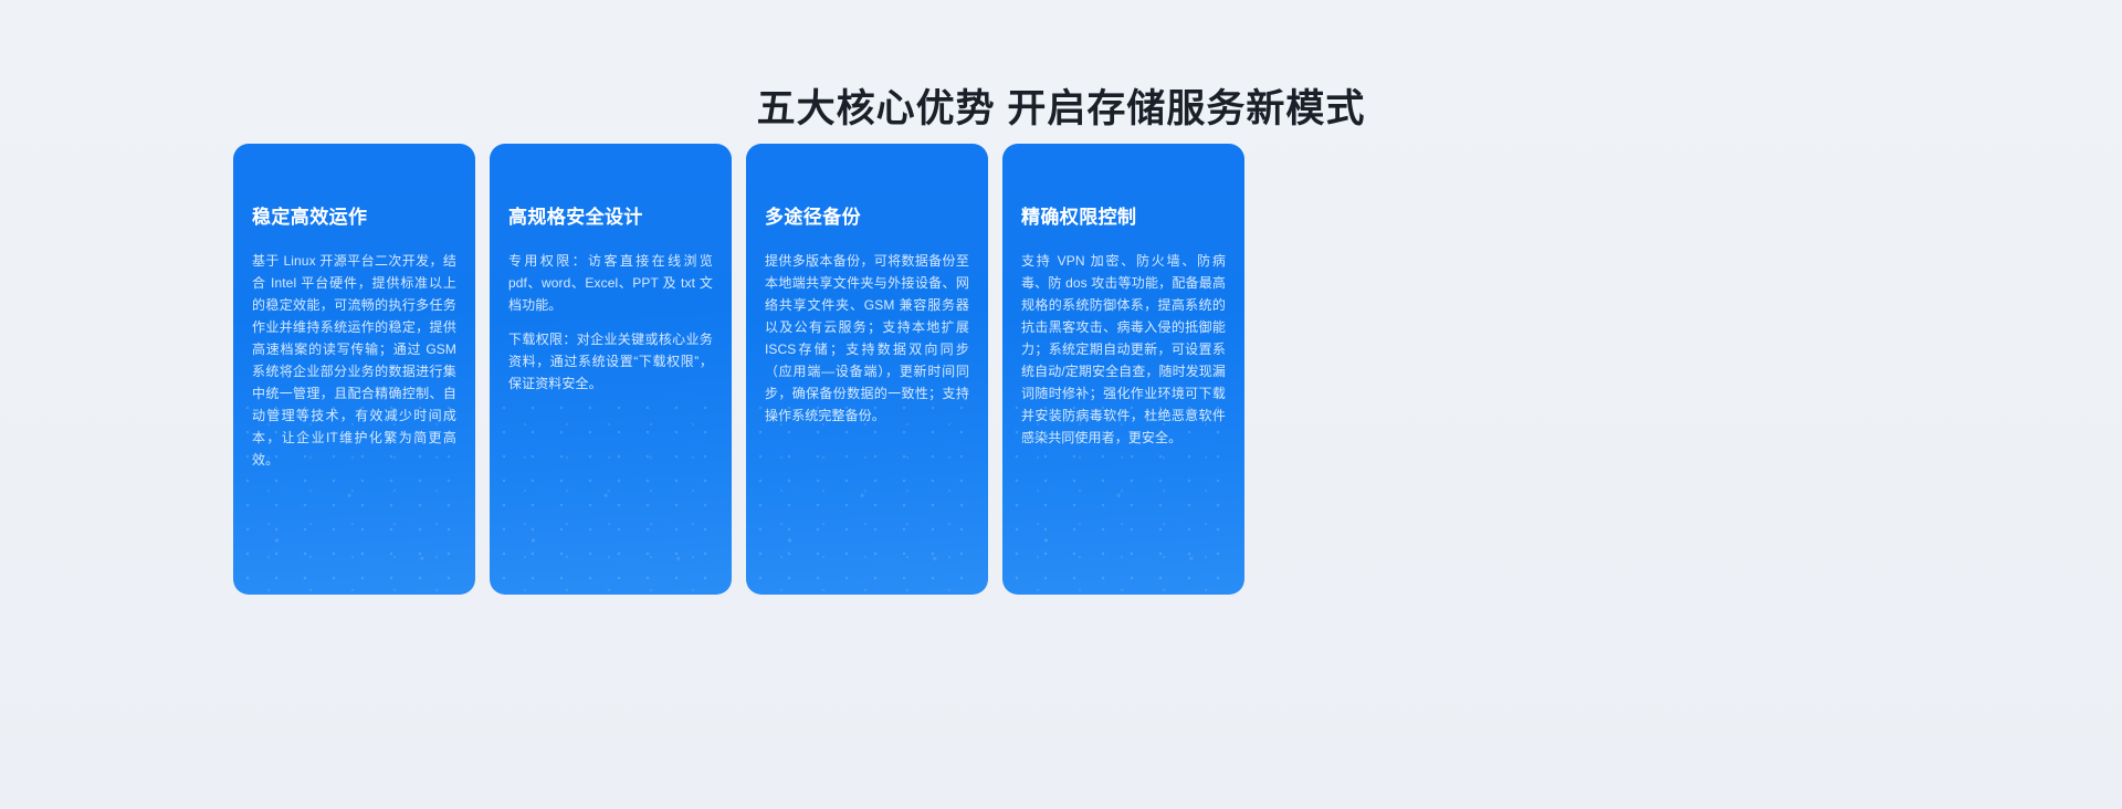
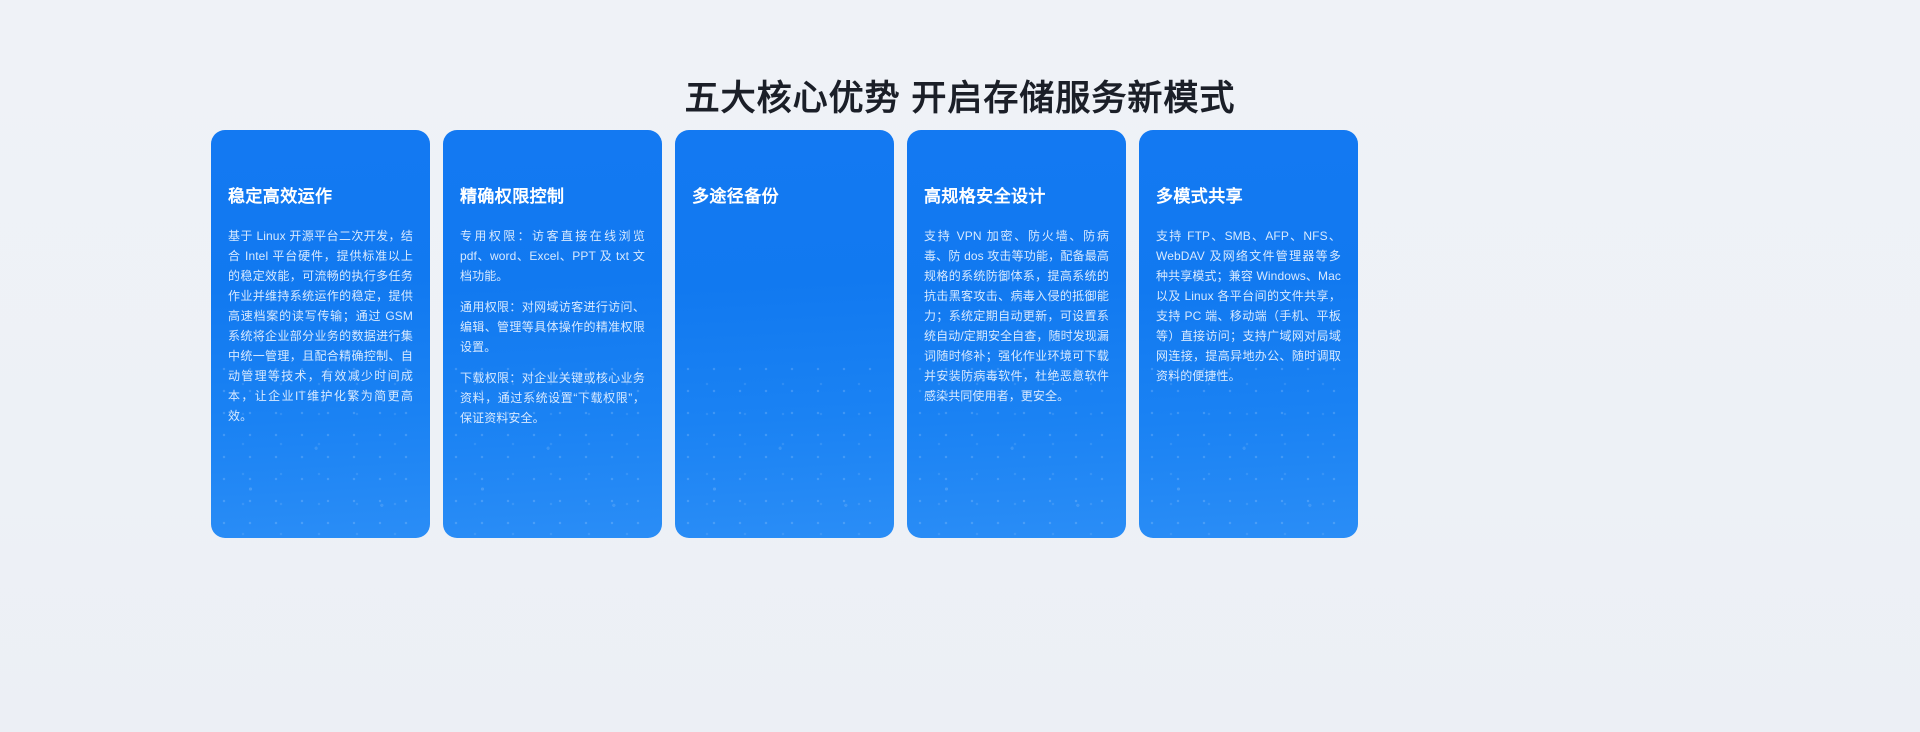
  五大核心优势 开启存储服务新模式
  稳定高效运作
  基于 Linux 开源平台二次开发，结合 Intel 平台硬件，提供标准以上的稳定效能，可流畅的执行多任务作业并维持系统运作的稳定，提供高速档案的读写传输；通过 GSM系统将企业部分业务的数据进行集中统一管理，且配合精确控制、自动管理等技术，有效减少时间成本，让企业IT维护化繁为简更高效。
- 高规格安全设计
+ 精确权限控制
  专用权限：访客直接在线浏览 pdf、word、Excel、PPT 及 txt 文档功能。
+ 通用权限：对网域访客进行访问、编辑、管理等具体操作的精准权限设置。
  下载权限：对企业关键或核心业务资料，通过系统设置“下载权限”，保证资料安全。
  多途径备份
- 提供多版本备份，可将数据备份至本地端共享文件夹与外接设备、网络共享文件夹、GSM 兼容服务器以及公有云服务；支持本地扩展ISCS存储；支持数据双向同步（应用端—设备端），更新时间同步，确保备份数据的一致性；支持操作系统完整备份。
- 精确权限控制
+ 高规格安全设计
  支持 VPN 加密、防火墙、防病毒、防 dos 攻击等功能，配备最高规格的系统防御体系，提高系统的抗击黑客攻击、病毒入侵的抵御能力；系统定期自动更新，可设置系统自动/定期安全自查，随时发现漏词随时修补；强化作业环境可下载并安装防病毒软件，杜绝恶意软件感染共同使用者，更安全。
+ 多模式共享
+ 支持 FTP、SMB、AFP、NFS、WebDAV 及网络文件管理器等多种共享模式；兼容 Windows、Mac 以及 Linux 各平台间的文件共享，支持 PC 端、移动端（手机、平板等）直接访问；支持广域网对局域网连接，提高异地办公、随时调取资料的便捷性。
